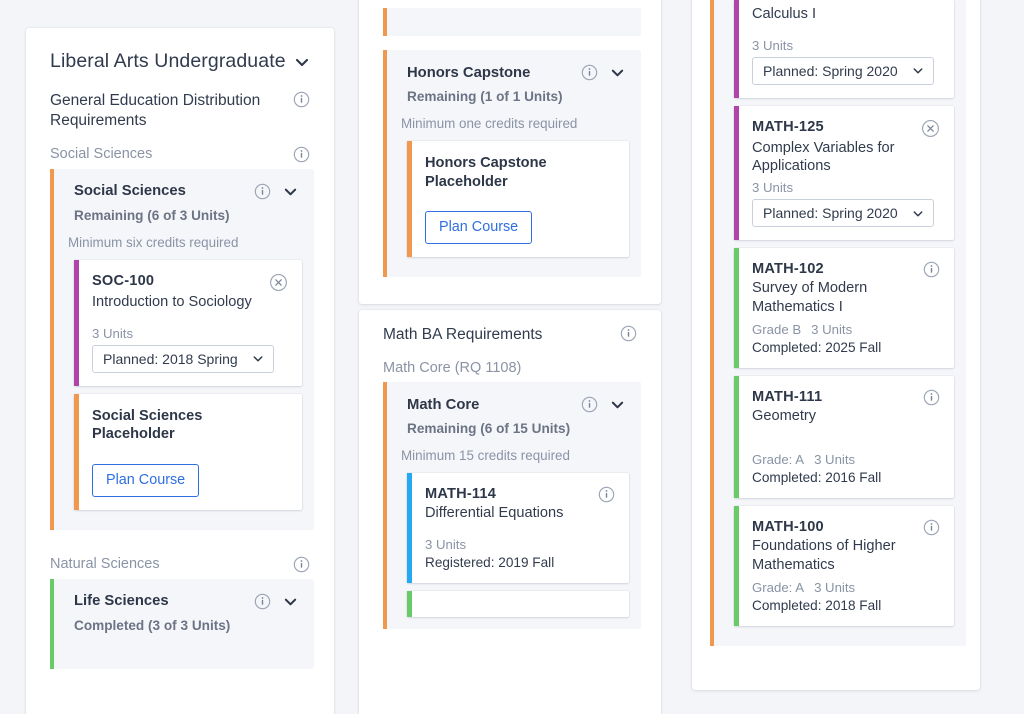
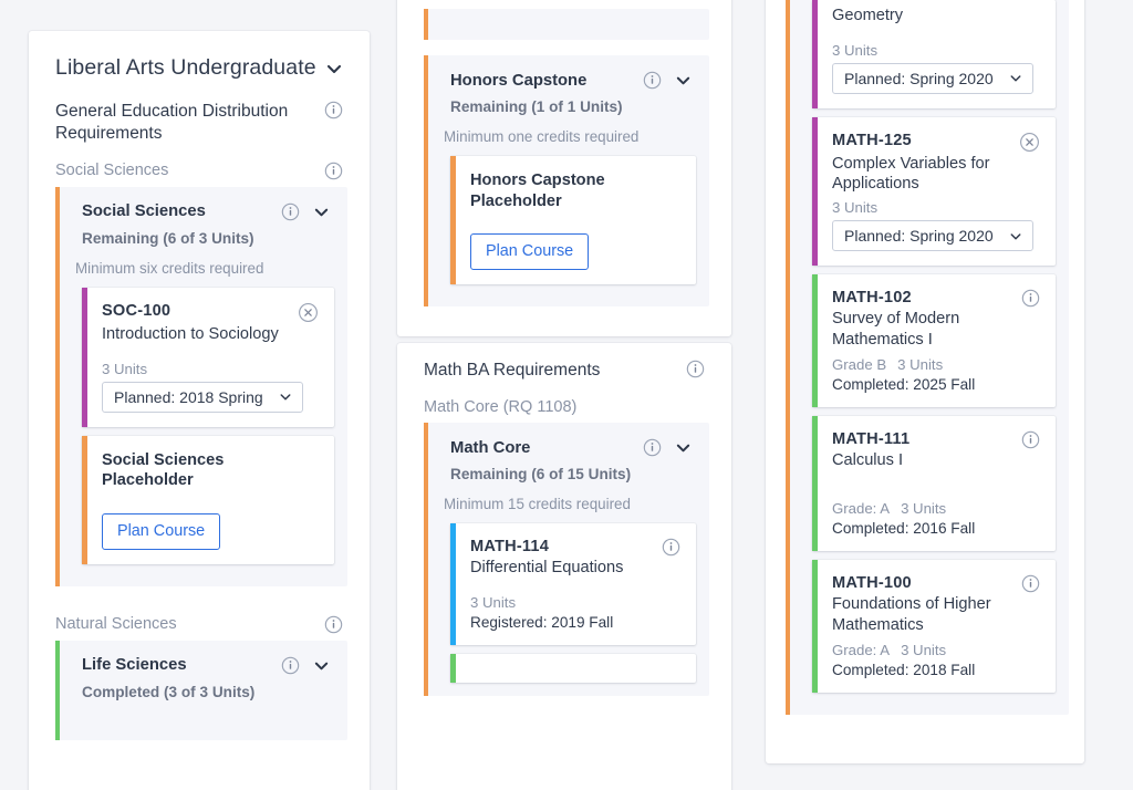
  Liberal Arts Undergraduate
  General Education Distribution Requirements
  Social Sciences
  Social Sciences
  Remaining (6 of 3 Units)
  Minimum six credits required
  SOC-100
  Introduction to Sociology
  3 Units
  Planned: 2018 Spring
  Social Sciences Placeholder
  Plan Course
  Natural Sciences
  Life Sciences
  Completed (3 of 3 Units)
  Honors Capstone
  Remaining (1 of 1 Units)
  Minimum one credits required
  Honors Capstone Placeholder
  Plan Course
  Math BA Requirements
  Math Core (RQ 1108)
  Math Core
  Remaining (6 of 15 Units)
  Minimum 15 credits required
  MATH-114
  Differential Equations
  3 Units
  Registered: 2019 Fall
- Calculus I
+ Geometry
  3 Units
  Planned: Spring 2020
  MATH-125
  Complex Variables for Applications
  3 Units
  Planned: Spring 2020
  MATH-102
  Survey of Modern Mathematics I
  Grade B 3 Units
  Completed: 2025 Fall
  MATH-111
- Geometry
+ Calculus I
  Grade: A 3 Units
  Completed: 2016 Fall
  MATH-100
  Foundations of Higher Mathematics
  Grade: A 3 Units
  Completed: 2018 Fall
